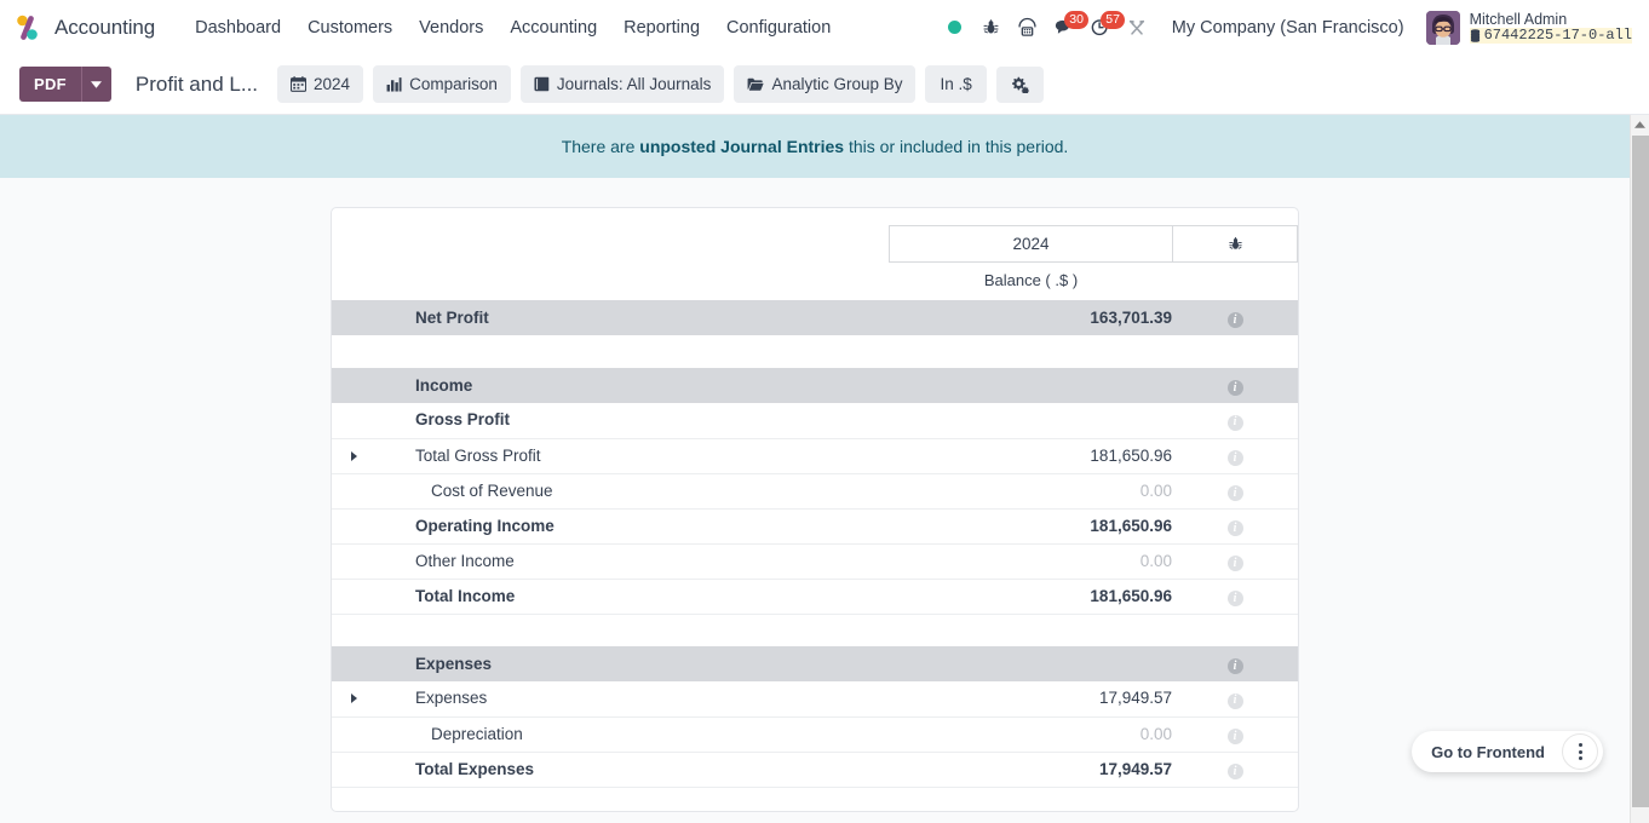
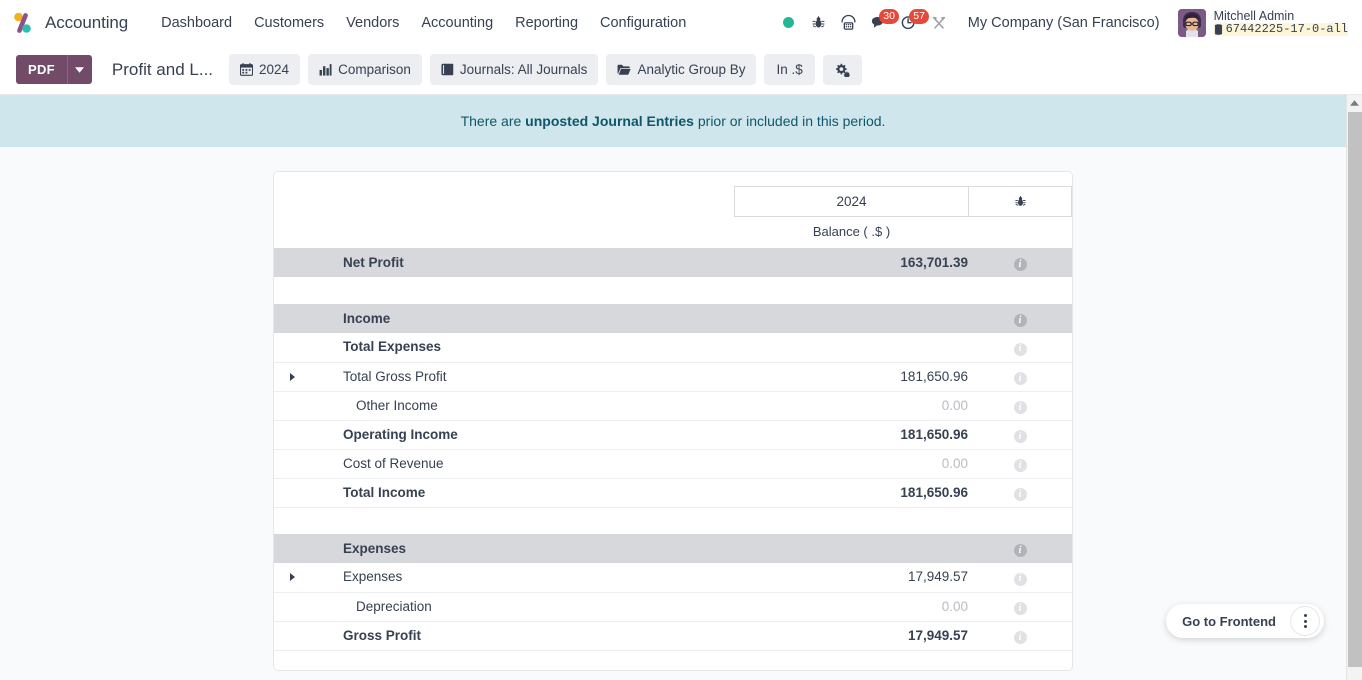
  Accounting
  Dashboard
  Customers
  Vendors
  Accounting
  Reporting
  Configuration
  30
  57
  My Company (San Francisco)
  Mitchell Admin
  67442225-17-0-all
  PDF
  Profit and L...
  2024
  Comparison
  Journals: All Journals
  Analytic Group By
  In .$
- There are unposted Journal Entries this or included in this period.
+ There are unposted Journal Entries prior or included in this period.
  2024
  Balance ( .$ )
  	Net Profit	163,701.39	i
  	Income		i
- 	Gross Profit		i
+ 	Total Expenses		i
  	Total Gross Profit	181,650.96	i
- 	Cost of Revenue	0.00	i
+ 	Other Income	0.00	i
  	Operating Income	181,650.96	i
- 	Other Income	0.00	i
+ 	Cost of Revenue	0.00	i
  	Total Income	181,650.96	i
  	Expenses		i
  	Expenses	17,949.57	i
  	Depreciation	0.00	i
- 	Total Expenses	17,949.57	i
+ 	Gross Profit	17,949.57	i
  Go to Frontend
